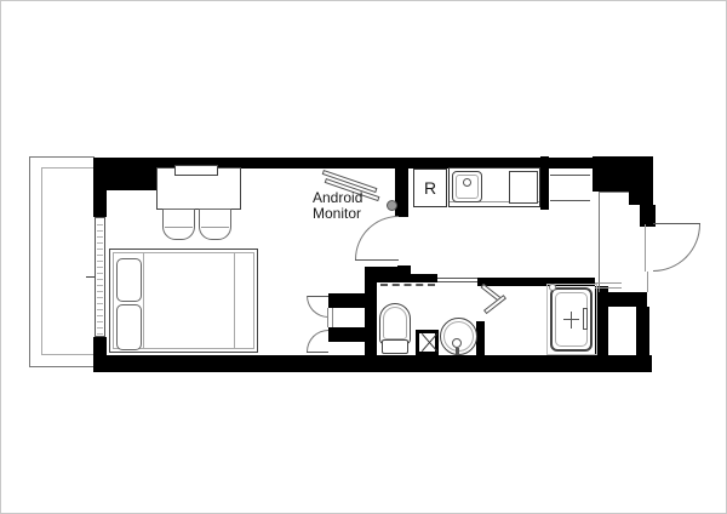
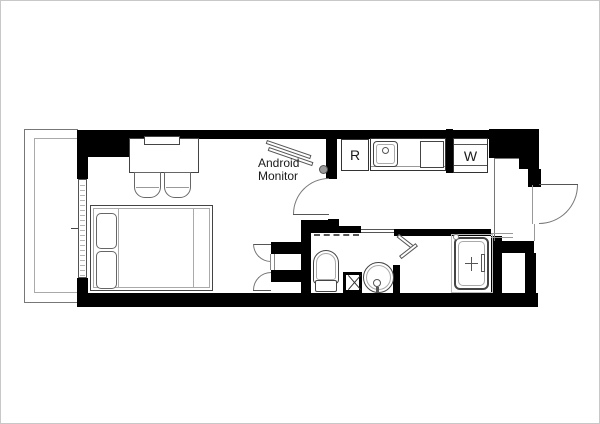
  Android
  Monitor
  R
+ W
